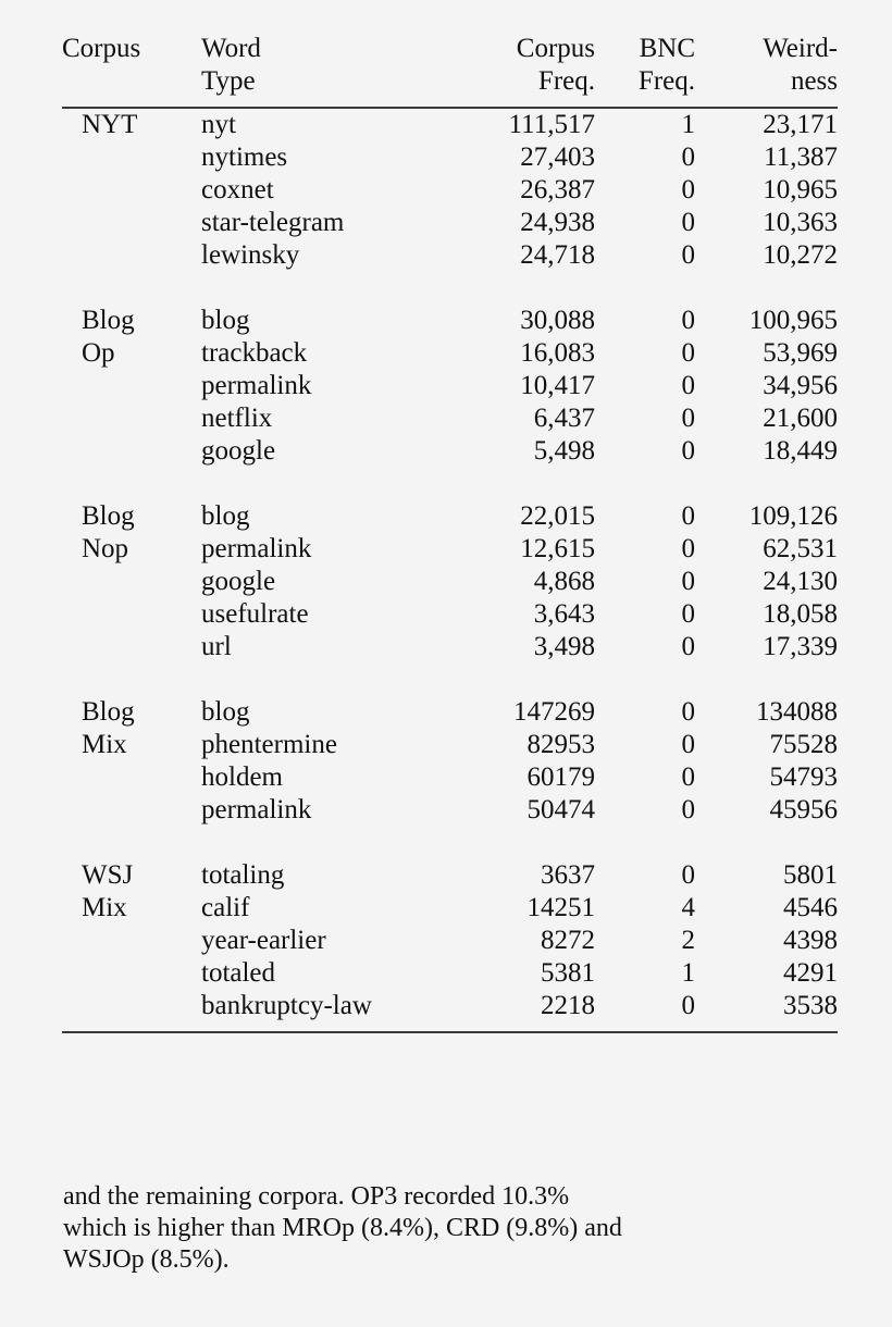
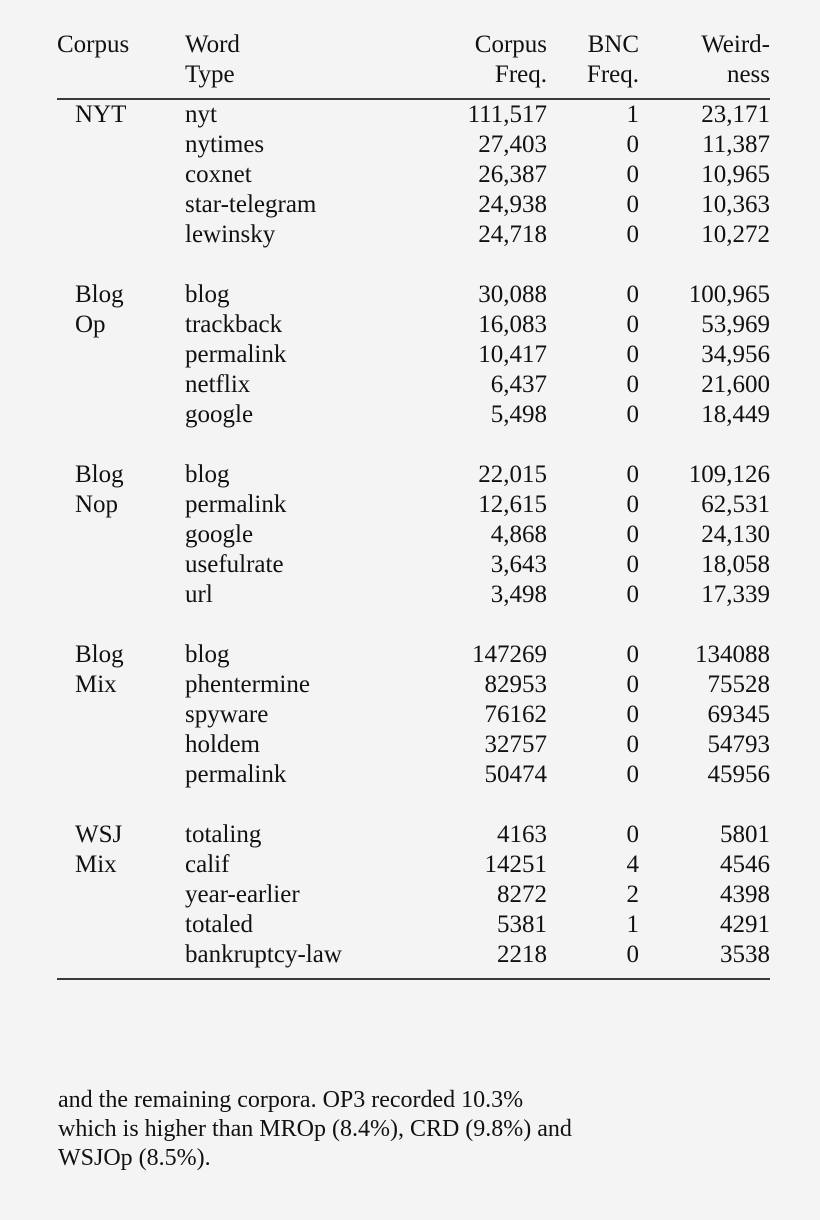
  Corpus	Word Type	Corpus Freq.	BNC Freq.	Weird- ness
  NYT	nyt	111,517	1	23,171
  	nytimes	27,403	0	11,387
  	coxnet	26,387	0	10,965
  	star-telegram	24,938	0	10,363
  	lewinsky	24,718	0	10,272
  Blog	blog	30,088	0	100,965
  Op	trackback	16,083	0	53,969
  	permalink	10,417	0	34,956
  	netflix	6,437	0	21,600
  	google	5,498	0	18,449
  Blog	blog	22,015	0	109,126
  Nop	permalink	12,615	0	62,531
  	google	4,868	0	24,130
  	usefulrate	3,643	0	18,058
  	url	3,498	0	17,339
  Blog	blog	147269	0	134088
  Mix	phentermine	82953	0	75528
+ 	spyware	76162	0	69345
- 	holdem	60179	0	54793
+ 	holdem	32757	0	54793
  	permalink	50474	0	45956
- WSJ	totaling	3637	0	5801
+ WSJ	totaling	4163	0	5801
  Mix	calif	14251	4	4546
  	year-earlier	8272	2	4398
  	totaled	5381	1	4291
  	bankruptcy-law	2218	0	3538
  and the remaining corpora. OP3 recorded 10.3%
  which is higher than MROp (8.4%), CRD (9.8%) and
  WSJOp (8.5%).
